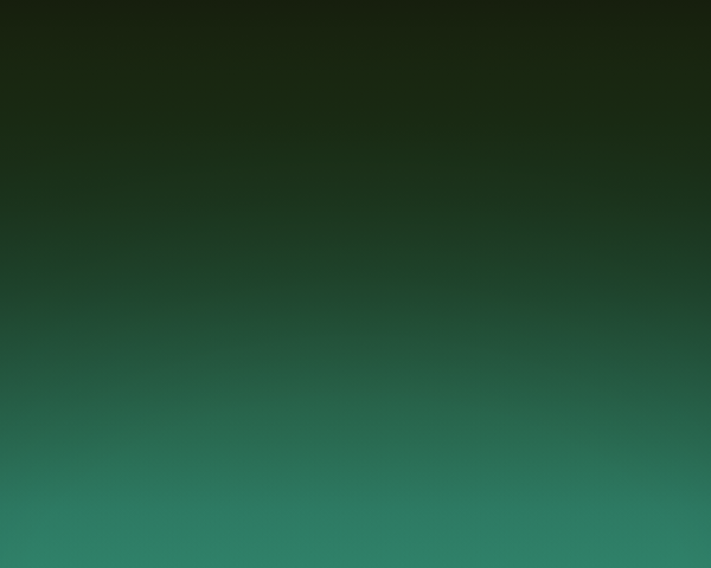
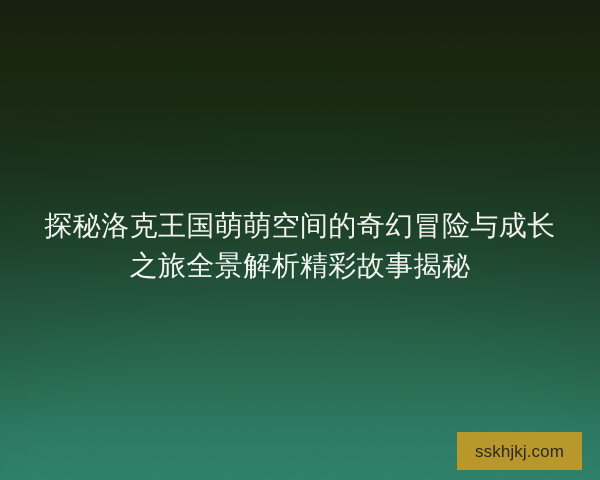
+ 探秘洛克王国萌萌空间的奇幻冒险与成长
+ 之旅全景解析精彩故事揭秘
+ sskhjkj.com
